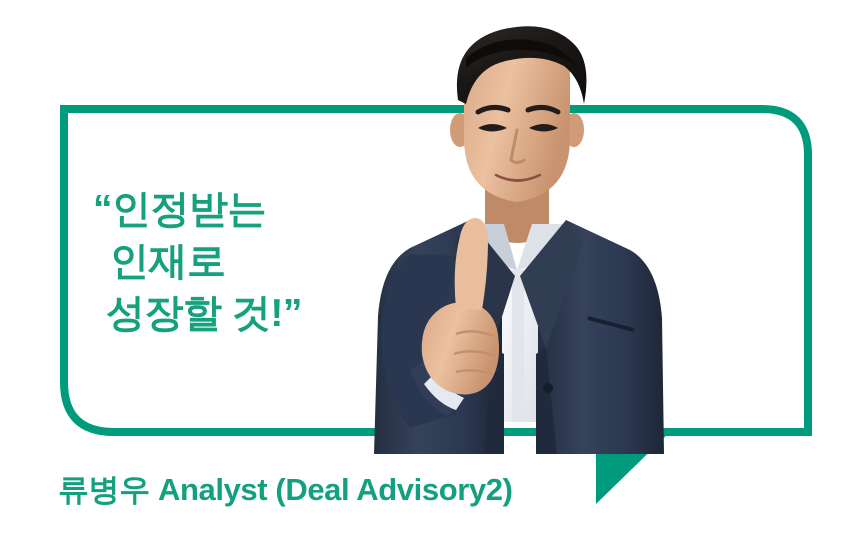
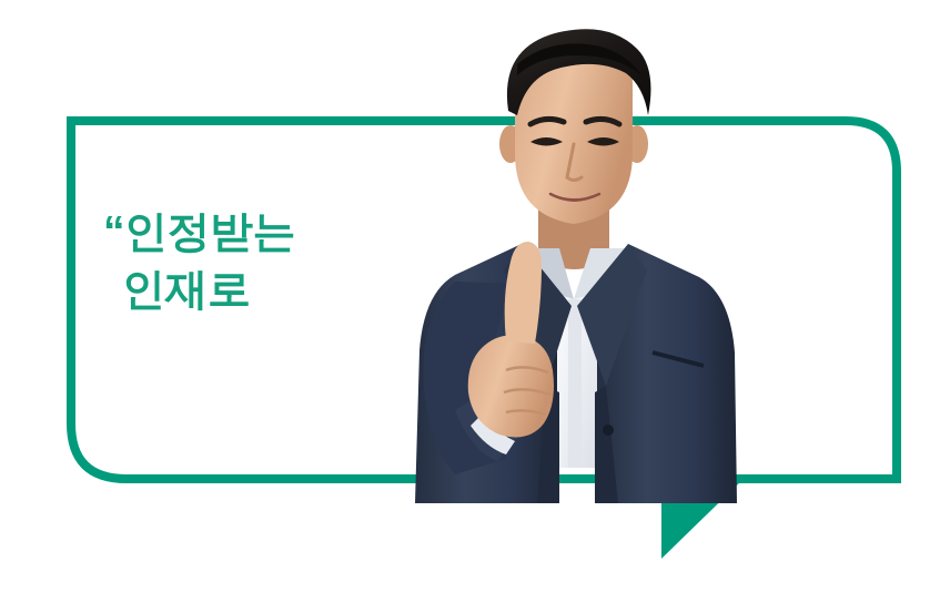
  “인정받는
  인재로
- 성장할 것!”
- 류병우 Analyst (Deal Advisory2)
